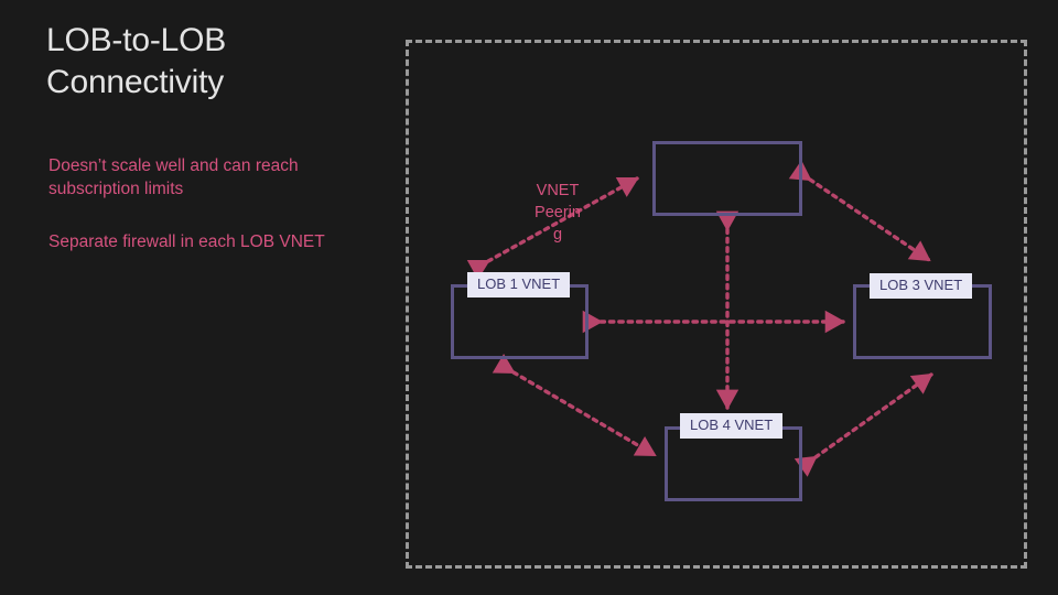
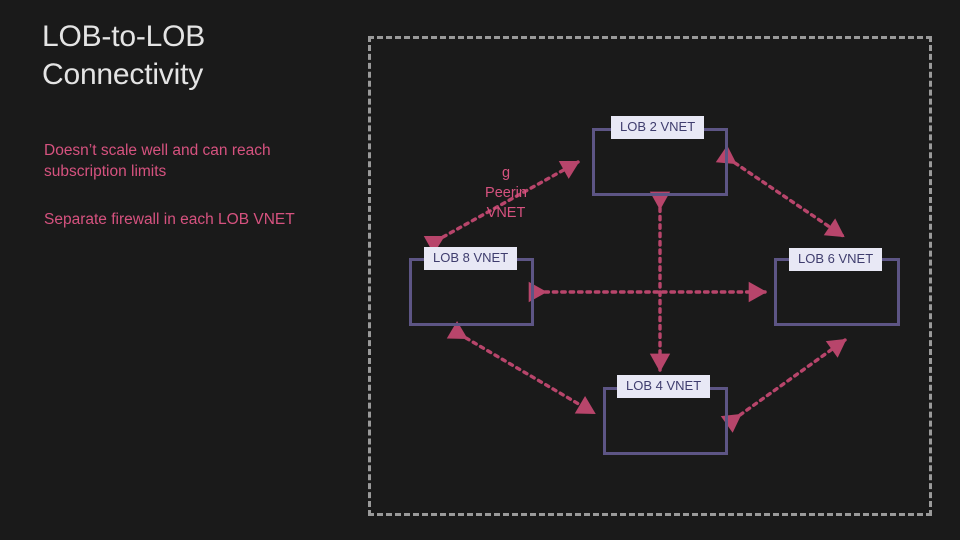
  LOB-to-LOB
  Connectivity
  Doesn’t scale well and can reach subscription limits
  Separate firewall in each LOB VNET
- VNET
+ g
  Peerin
- g
+ VNET
- LOB 1 VNET
+ LOB 8 VNET
+ LOB 2 VNET
- LOB 3 VNET
+ LOB 6 VNET
  LOB 4 VNET
